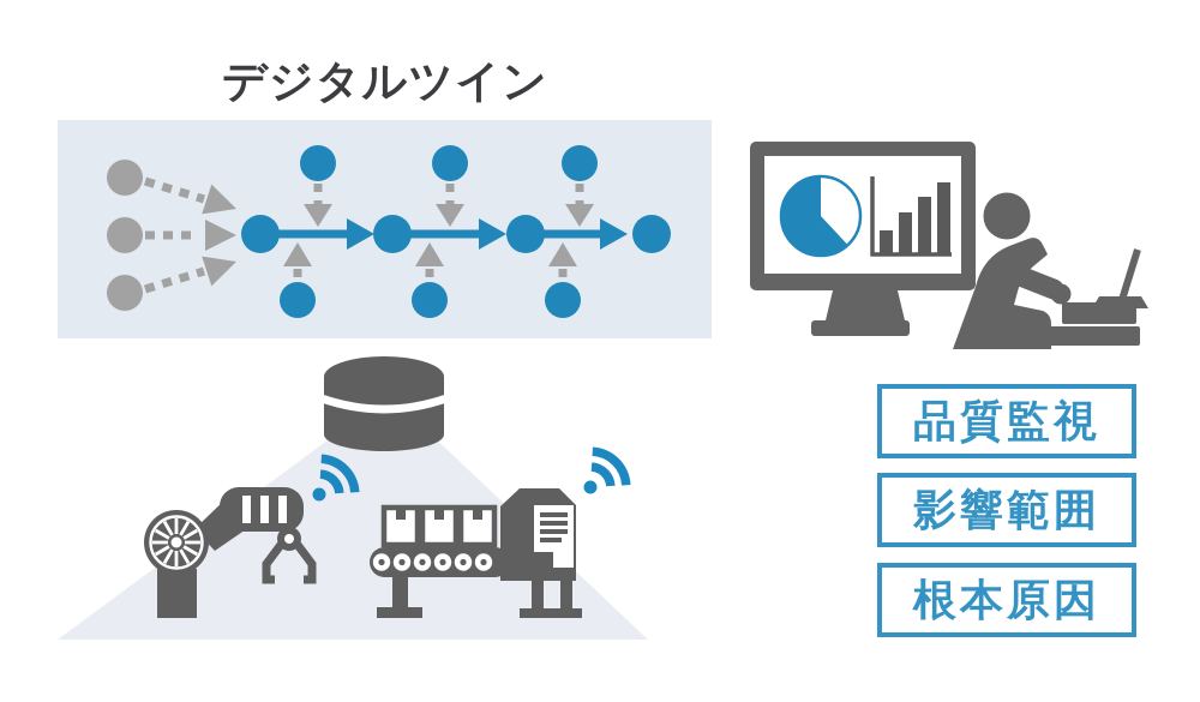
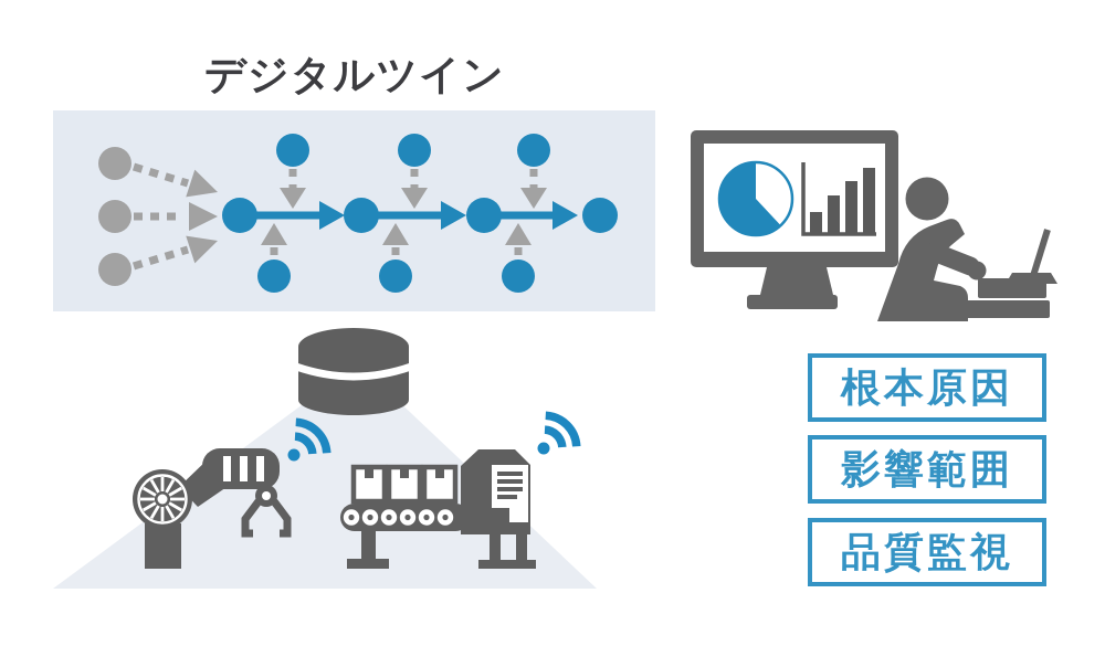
  デジタルツイン
- 品質監視
+ 根本原因
  影響範囲
- 根本原因
+ 品質監視
